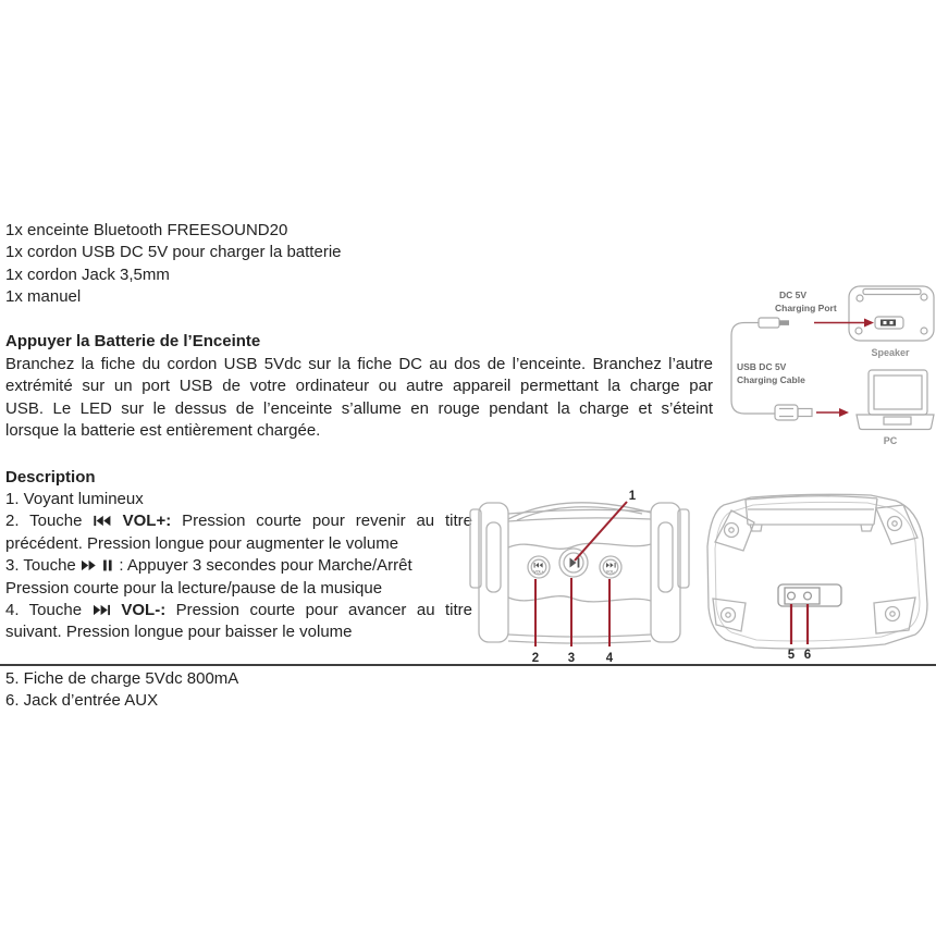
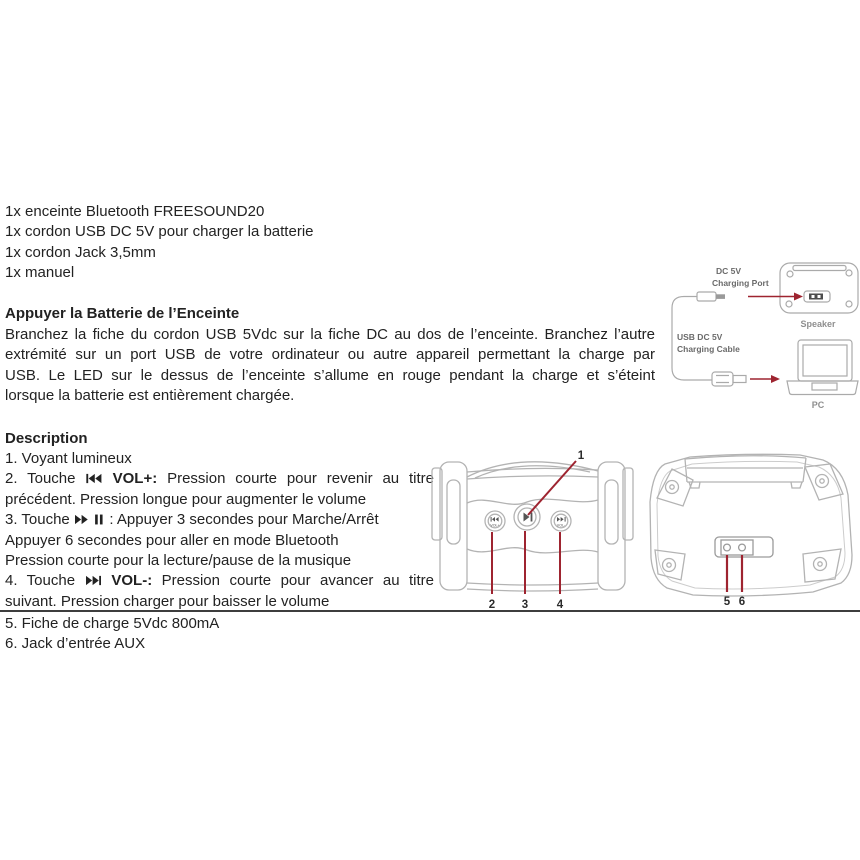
  1x enceinte Bluetooth FREESOUND20
  1x cordon USB DC 5V pour charger la batterie
  1x cordon Jack 3,5mm
  1x manuel
  Appuyer la Batterie de l’Enceinte
  Branchez la fiche du cordon USB 5Vdc sur la fiche DC au dos de l’enceinte. Branchez l’autre
  extrémité sur un port USB de votre ordinateur ou autre appareil permettant la charge par
  USB. Le LED sur le dessus de l’enceinte s’allume en rouge pendant la charge et s’éteint
  lorsque la batterie est entièrement chargée.
  Description
  1. Voyant lumineux
  2. Touche VOL+: Pression courte pour revenir au titre
  précédent. Pression longue pour augmenter le volume
  3. Touche : Appuyer 3 secondes pour Marche/Arrêt
+ Appuyer 6 secondes pour aller en mode Bluetooth
  Pression courte pour la lecture/pause de la musique
  4. Touche VOL-: Pression courte pour avancer au titre
- suivant. Pression longue pour baisser le volume
+ suivant. Pression charger pour baisser le volume
  5. Fiche de charge 5Vdc 800mA
  6. Jack d’entrée AUX
  DC 5V
  Charging Port
  Speaker
  USB DC 5V
  Charging Cable
  PC
  1
  2
  3
  4
  5
  6
